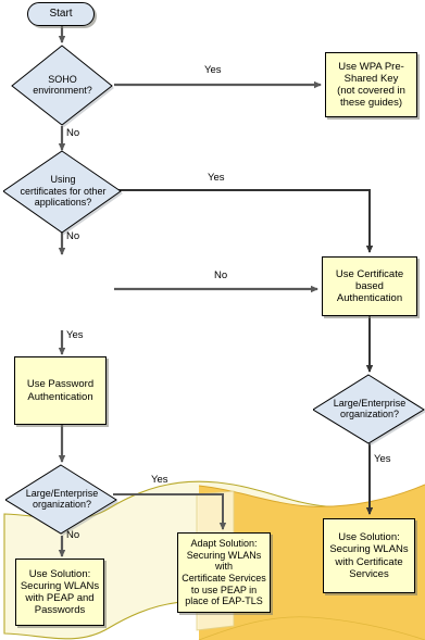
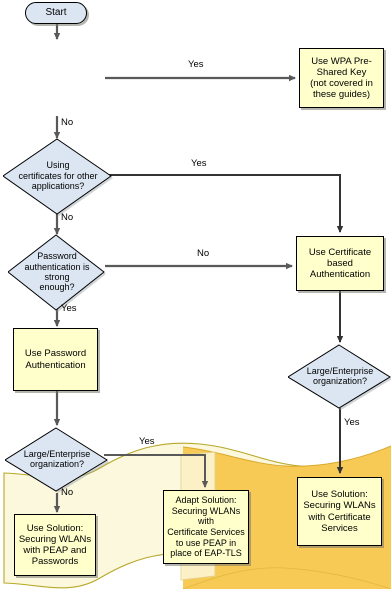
  Start
- SOHO
- environment?
  Use WPA Pre-
  Shared Key
  (not covered in
  these guides)
  Using
  certificates for other
  applications?
+ Password
+ authentication is
+ strong
+ enough?
  Use Certificate
  based
  Authentication
  Use Password
  Authentication
  Large/Enterprise
  organization?
  Large/Enterprise
  organization?
  Use Solution:
  Securing WLANs
  with PEAP and
  Passwords
  Adapt Solution:
  Securing WLANs with
  Certificate Services
  to use PEAP in
  place of EAP-TLS
  Use Solution:
  Securing WLANs
  with Certificate
  Services
  Yes
  No
  Yes
  No
  No
  Yes
  Yes
  Yes
  No
